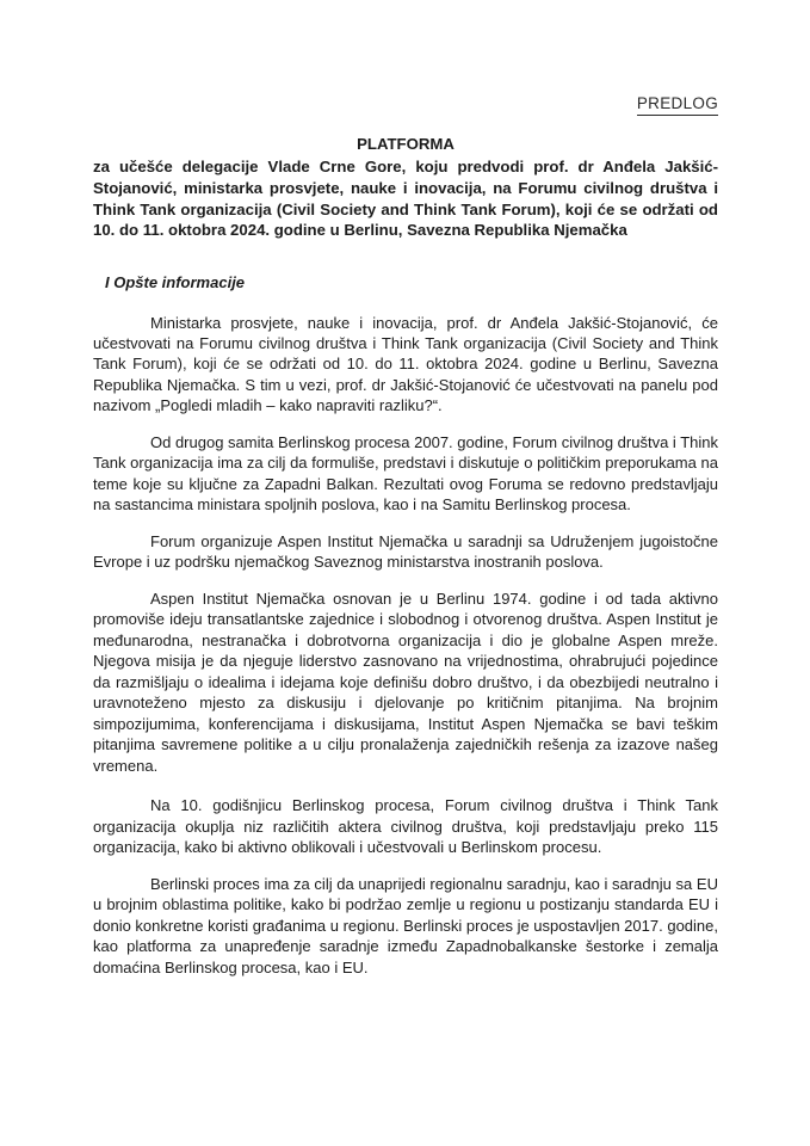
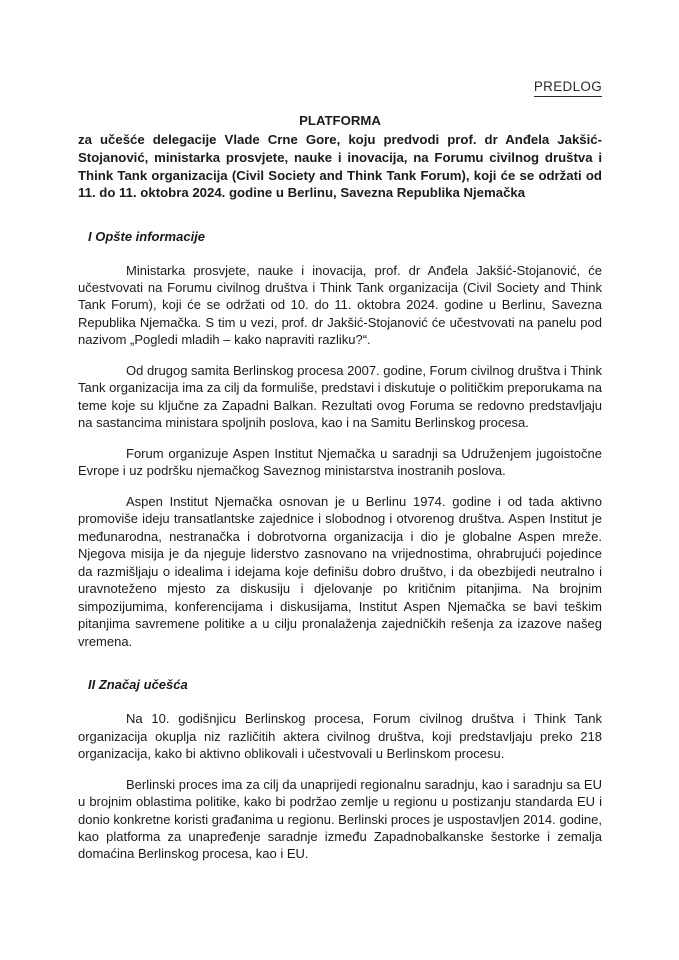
  PREDLOG
  PLATFORMA
- za učešće delegacije Vlade Crne Gore, koju predvodi prof. dr Anđela Jakšić-Stojanović, ministarka prosvjete, nauke i inovacija, na Forumu civilnog društva i Think Tank organizacija (Civil Society and Think Tank Forum), koji će se održati od 10. do 11. oktobra 2024. godine u Berlinu, Savezna Republika Njemačka
+ za učešće delegacije Vlade Crne Gore, koju predvodi prof. dr Anđela Jakšić-Stojanović, ministarka prosvjete, nauke i inovacija, na Forumu civilnog društva i Think Tank organizacija (Civil Society and Think Tank Forum), koji će se održati od 11. do 11. oktobra 2024. godine u Berlinu, Savezna Republika Njemačka
  I Opšte informacije
  Ministarka prosvjete, nauke i inovacija, prof. dr Anđela Jakšić-Stojanović, će učestvovati na Forumu civilnog društva i Think Tank organizacija (Civil Society and Think Tank Forum), koji će se održati od 10. do 11. oktobra 2024. godine u Berlinu, Savezna Republika Njemačka. S tim u vezi, prof. dr Jakšić-Stojanović će učestvovati na panelu pod nazivom „Pogledi mladih – kako napraviti razliku?“.
  Od drugog samita Berlinskog procesa 2007. godine, Forum civilnog društva i Think Tank organizacija ima za cilj da formuliše, predstavi i diskutuje o političkim preporukama na teme koje su ključne za Zapadni Balkan. Rezultati ovog Foruma se redovno predstavljaju na sastancima ministara spoljnih poslova, kao i na Samitu Berlinskog procesa.
  Forum organizuje Aspen Institut Njemačka u saradnji sa Udruženjem jugoistočne Evrope i uz podršku njemačkog Saveznog ministarstva inostranih poslova.
  Aspen Institut Njemačka osnovan je u Berlinu 1974. godine i od tada aktivno promoviše ideju transatlantske zajednice i slobodnog i otvorenog društva. Aspen Institut je međunarodna, nestranačka i dobrotvorna organizacija i dio je globalne Aspen mreže. Njegova misija je da njeguje liderstvo zasnovano na vrijednostima, ohrabrujući pojedince da razmišljaju o idealima i idejama koje definišu dobro društvo, i da obezbijedi neutralno i uravnoteženo mjesto za diskusiju i djelovanje po kritičnim pitanjima. Na brojnim simpozijumima, konferencijama i diskusijama, Institut Aspen Njemačka se bavi teškim pitanjima savremene politike a u cilju pronalaženja zajedničkih rešenja za izazove našeg vremena.
+ II Značaj učešća
- Na 10. godišnjicu Berlinskog procesa, Forum civilnog društva i Think Tank organizacija okuplja niz različitih aktera civilnog društva, koji predstavljaju preko 115 organizacija, kako bi aktivno oblikovali i učestvovali u Berlinskom procesu.
+ Na 10. godišnjicu Berlinskog procesa, Forum civilnog društva i Think Tank organizacija okuplja niz različitih aktera civilnog društva, koji predstavljaju preko 218 organizacija, kako bi aktivno oblikovali i učestvovali u Berlinskom procesu.
- Berlinski proces ima za cilj da unaprijedi regionalnu saradnju, kao i saradnju sa EU u brojnim oblastima politike, kako bi podržao zemlje u regionu u postizanju standarda EU i donio konkretne koristi građanima u regionu. Berlinski proces je uspostavljen 2017. godine, kao platforma za unapređenje saradnje između Zapadnobalkanske šestorke i zemalja domaćina Berlinskog procesa, kao i EU.
+ Berlinski proces ima za cilj da unaprijedi regionalnu saradnju, kao i saradnju sa EU u brojnim oblastima politike, kako bi podržao zemlje u regionu u postizanju standarda EU i donio konkretne koristi građanima u regionu. Berlinski proces je uspostavljen 2014. godine, kao platforma za unapređenje saradnje između Zapadnobalkanske šestorke i zemalja domaćina Berlinskog procesa, kao i EU.
